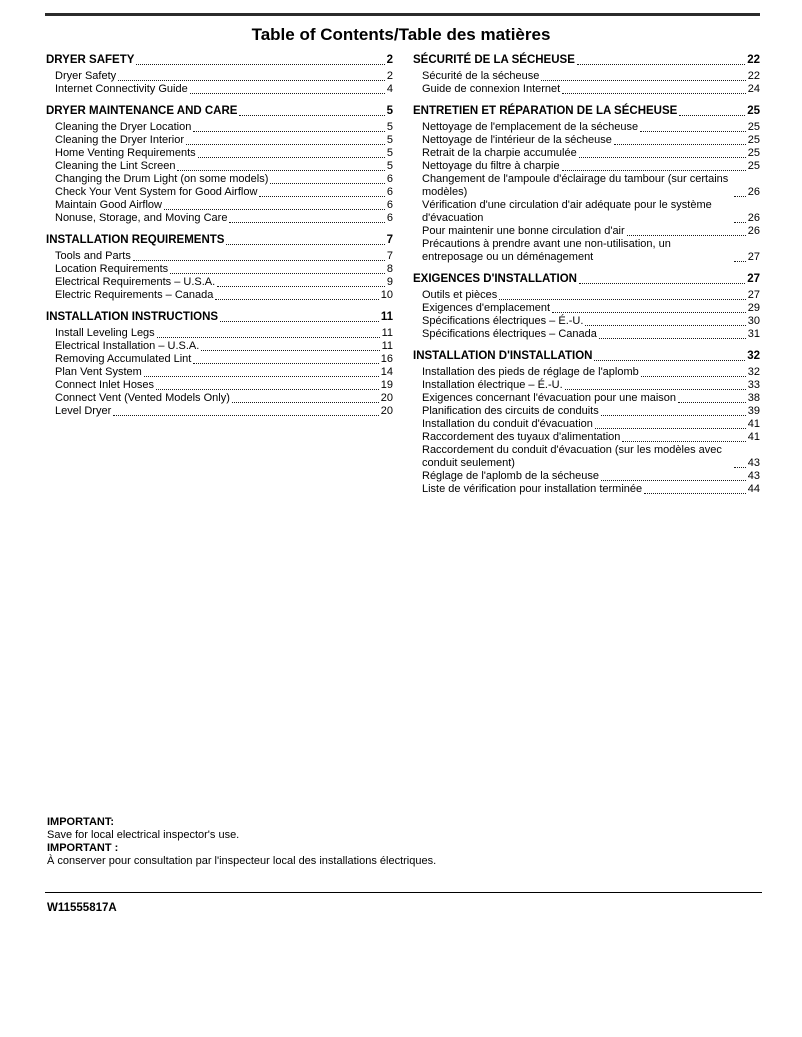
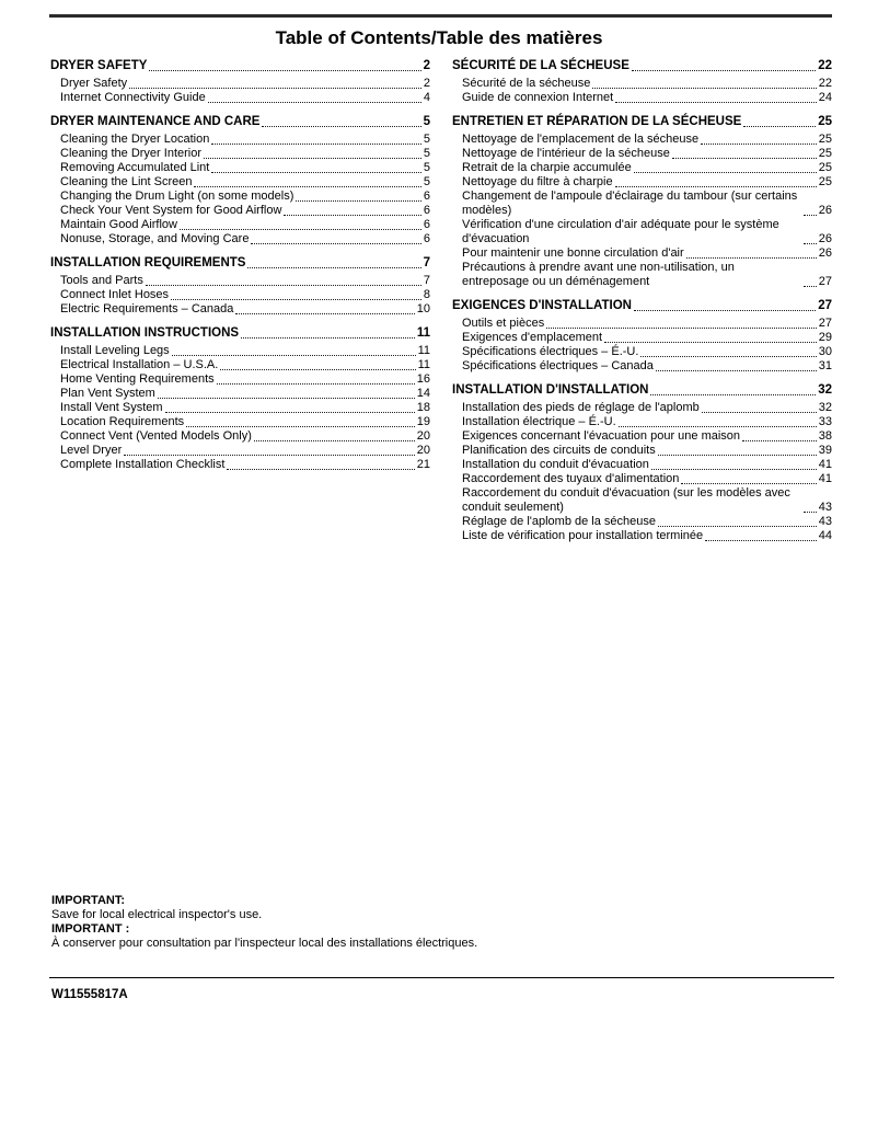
  Table of Contents/Table des matières
  DRYER SAFETY
  2
  Dryer Safety
  2
  Internet Connectivity Guide
  4
  DRYER MAINTENANCE AND CARE
  5
  Cleaning the Dryer Location
  5
  Cleaning the Dryer Interior
  5
- Home Venting Requirements
+ Removing Accumulated Lint
  5
  Cleaning the Lint Screen
  5
  Changing the Drum Light (on some models)
  6
  Check Your Vent System for Good Airflow
  6
  Maintain Good Airflow
  6
  Nonuse, Storage, and Moving Care
  6
  INSTALLATION REQUIREMENTS
  7
  Tools and Parts
  7
- Location Requirements
+ Connect Inlet Hoses
  8
- Electrical Requirements – U.S.A.
- 9
  Electric Requirements – Canada
  10
  INSTALLATION INSTRUCTIONS
  11
  Install Leveling Legs
  11
  Electrical Installation – U.S.A.
  11
- Removing Accumulated Lint
+ Home Venting Requirements
  16
  Plan Vent System
  14
+ Install Vent System
+ 18
- Connect Inlet Hoses
+ Location Requirements
  19
  Connect Vent (Vented Models Only)
  20
  Level Dryer
  20
+ Complete Installation Checklist
+ 21
  SÉCURITÉ DE LA SÉCHEUSE
  22
  Sécurité de la sécheuse
  22
  Guide de connexion Internet
  24
  ENTRETIEN ET RÉPARATION DE LA SÉCHEUSE
  25
  Nettoyage de l'emplacement de la sécheuse
  25
  Nettoyage de l'intérieur de la sécheuse
  25
  Retrait de la charpie accumulée
  25
  Nettoyage du filtre à charpie
  25
  Changement de l'ampoule d'éclairage du tambour (sur certains modèles)
  26
  Vérification d'une circulation d'air adéquate pour le système d'évacuation
  26
  Pour maintenir une bonne circulation d'air
  26
  Précautions à prendre avant une non-utilisation, un entreposage ou un déménagement
  27
  EXIGENCES D'INSTALLATION
  27
  Outils et pièces
  27
  Exigences d'emplacement
  29
  Spécifications électriques – É.-U.
  30
  Spécifications électriques – Canada
  31
  INSTALLATION D'INSTALLATION
  32
  Installation des pieds de réglage de l'aplomb
  32
  Installation électrique – É.-U.
  33
  Exigences concernant l'évacuation pour une maison
  38
  Planification des circuits de conduits
  39
  Installation du conduit d'évacuation
  41
  Raccordement des tuyaux d'alimentation
  41
  Raccordement du conduit d'évacuation (sur les modèles avec conduit seulement)
  43
  Réglage de l'aplomb de la sécheuse
  43
  Liste de vérification pour installation terminée
  44
  IMPORTANT:
  Save for local electrical inspector's use.
  IMPORTANT :
  À conserver pour consultation par l'inspecteur local des installations électriques.
  W11555817A
